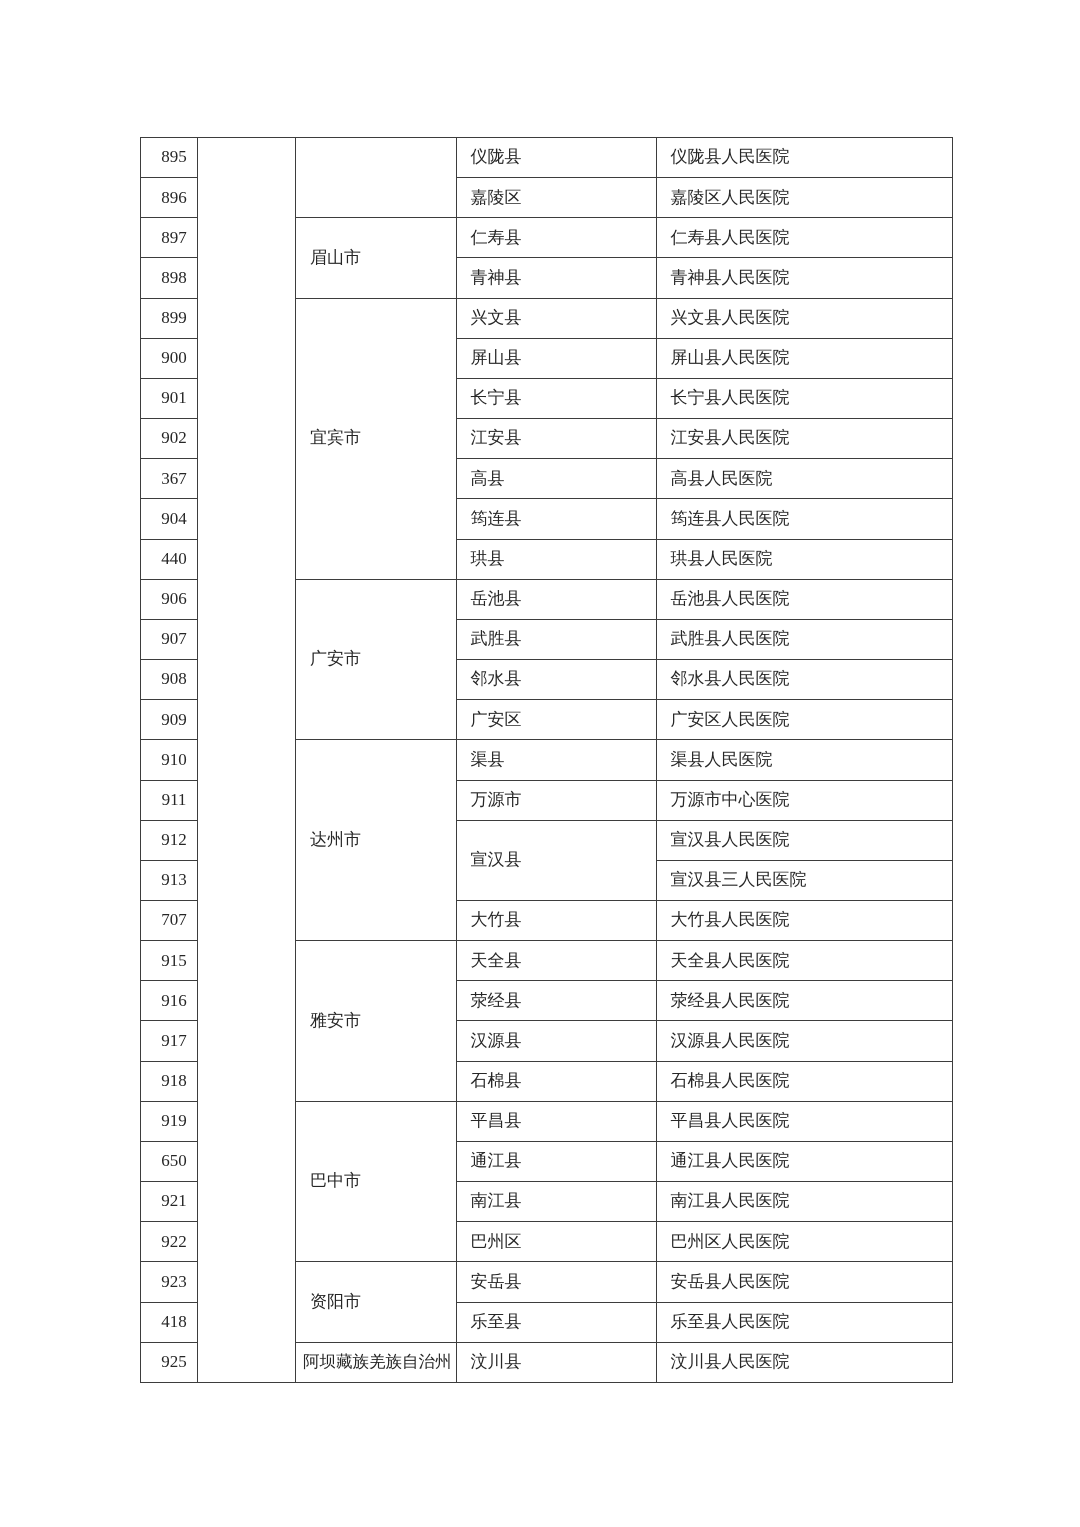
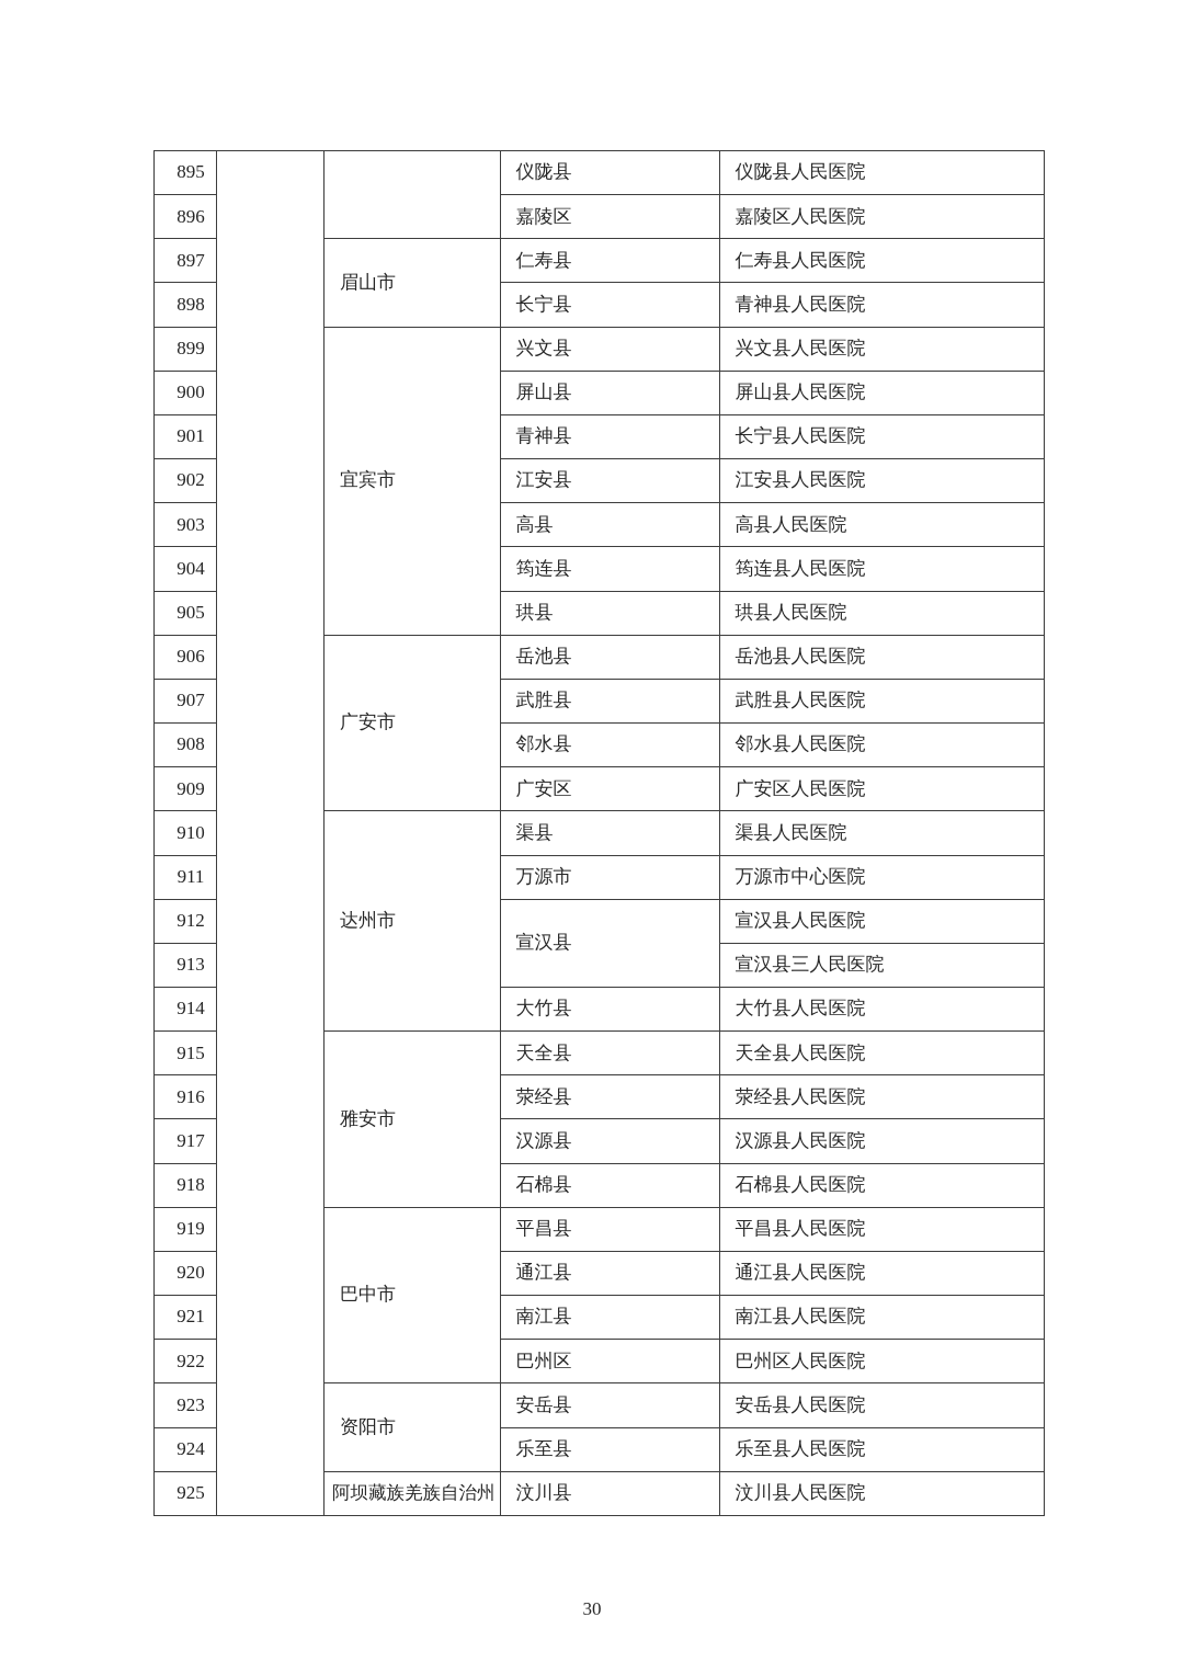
  895			仪陇县	仪陇县人民医院
  896	嘉陵区	嘉陵区人民医院
  897	眉山市	仁寿县	仁寿县人民医院
- 898	青神县	青神县人民医院
+ 898	长宁县	青神县人民医院
  899	宜宾市	兴文县	兴文县人民医院
  900	屏山县	屏山县人民医院
- 901	长宁县	长宁县人民医院
+ 901	青神县	长宁县人民医院
  902	江安县	江安县人民医院
- 367	高县	高县人民医院
+ 903	高县	高县人民医院
  904	筠连县	筠连县人民医院
- 440	珙县	珙县人民医院
+ 905	珙县	珙县人民医院
  906	广安市	岳池县	岳池县人民医院
  907	武胜县	武胜县人民医院
  908	邻水县	邻水县人民医院
  909	广安区	广安区人民医院
  910	达州市	渠县	渠县人民医院
  911	万源市	万源市中心医院
  912	宣汉县	宣汉县人民医院
  913	宣汉县三人民医院
- 707	大竹县	大竹县人民医院
+ 914	大竹县	大竹县人民医院
  915	雅安市	天全县	天全县人民医院
  916	荥经县	荥经县人民医院
  917	汉源县	汉源县人民医院
  918	石棉县	石棉县人民医院
  919	巴中市	平昌县	平昌县人民医院
- 650	通江县	通江县人民医院
+ 920	通江县	通江县人民医院
  921	南江县	南江县人民医院
  922	巴州区	巴州区人民医院
  923	资阳市	安岳县	安岳县人民医院
- 418	乐至县	乐至县人民医院
+ 924	乐至县	乐至县人民医院
  925	阿坝藏族羌族自治州	汶川县	汶川县人民医院
+ 30
